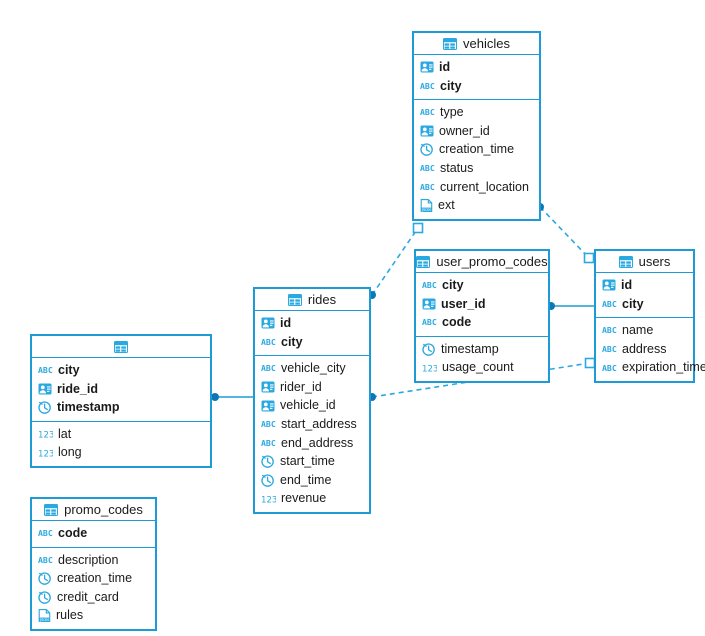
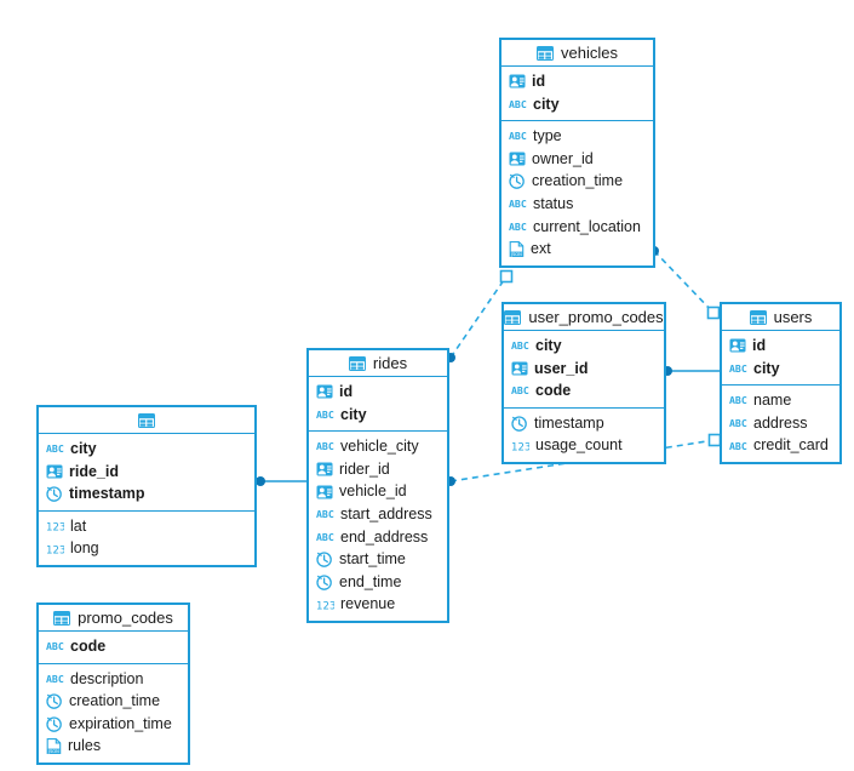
  vehicles
  id
  ABC
  city
  ABC
  type
  owner_id
  creation_time
  ABC
  status
  ABC
  current_location
  ext
  user_promo_codes
  ABC
  city
  user_id
  ABC
  code
  timestamp
  123
  usage_count
  users
  id
  ABC
  city
  ABC
  name
  ABC
  address
  ABC
- expiration_time
+ credit_card
  rides
  id
  ABC
  city
  ABC
  vehicle_city
  rider_id
  vehicle_id
  ABC
  start_address
  ABC
  end_address
  start_time
  end_time
  123
  revenue
  ABC
  city
  ride_id
  timestamp
  123
  lat
  123
  long
  promo_codes
  ABC
  code
  ABC
  description
  creation_time
- credit_card
+ expiration_time
  rules
